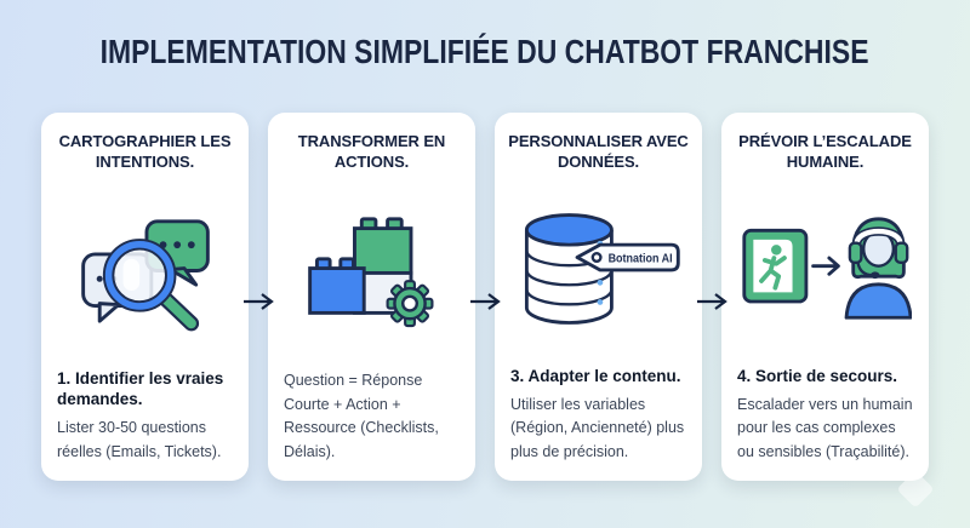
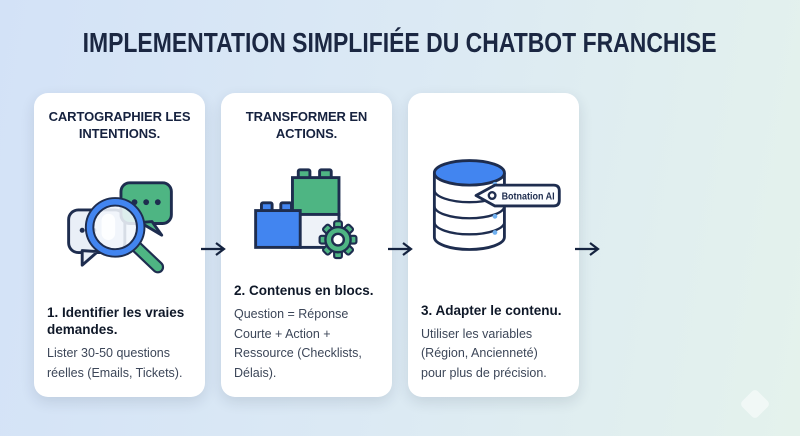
  IMPLEMENTATION SIMPLIFIÉE DU CHATBOT FRANCHISE
  CARTOGRAPHIER LES INTENTIONS.
  1. Identifier les vraies demandes.
  Lister 30-50 questions réelles (Emails, Tickets).
  TRANSFORMER EN ACTIONS.
+ 2. Contenus en blocs.
  Question = Réponse Courte + Action + Ressource (Checklists, Délais).
- PERSONNALISER AVEC DONNÉES.
  Botnation AI
  3. Adapter le contenu.
- Utiliser les variables (Région, Ancienneté) plus plus de précision.
+ Utiliser les variables (Région, Ancienneté) pour plus de précision.
- PRÉVOIR L’ESCALADE HUMAINE.
- 4. Sortie de secours.
- Escalader vers un humain pour les cas complexes ou sensibles (Traçabilité).
